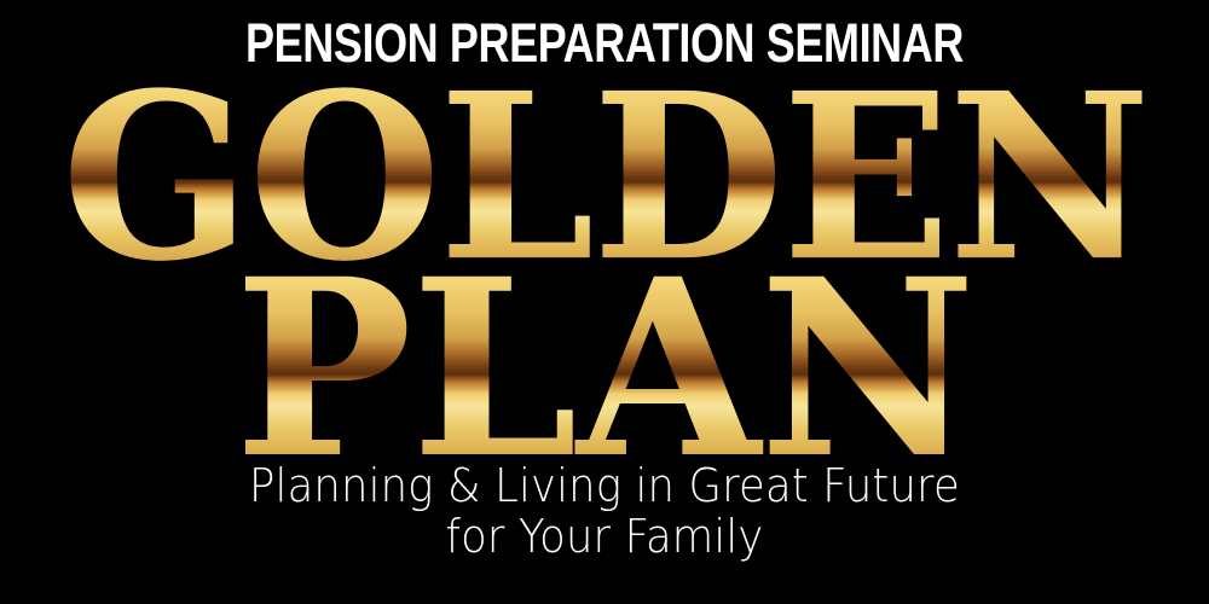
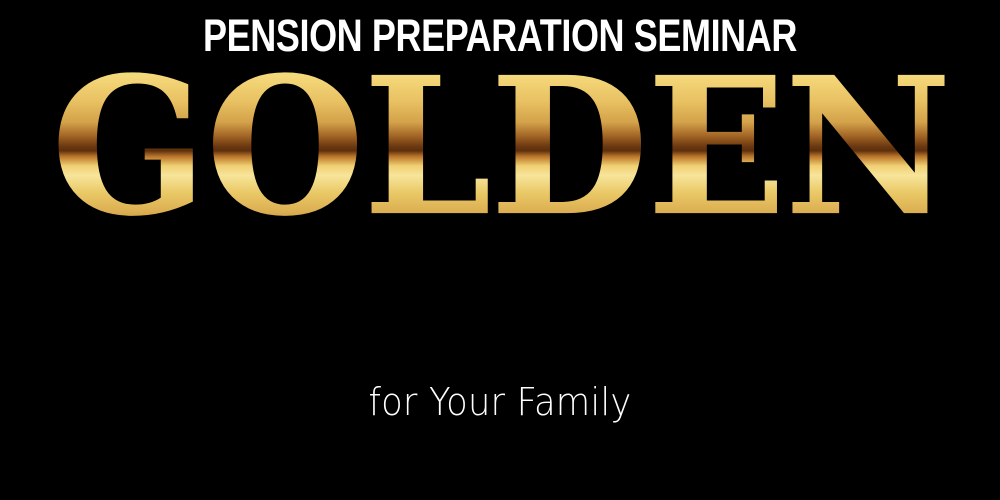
  PENSION PREPARATION SEMINAR
  GOLDEN
- PLAN
- Planning & Living in Great Future
  for Your Family
